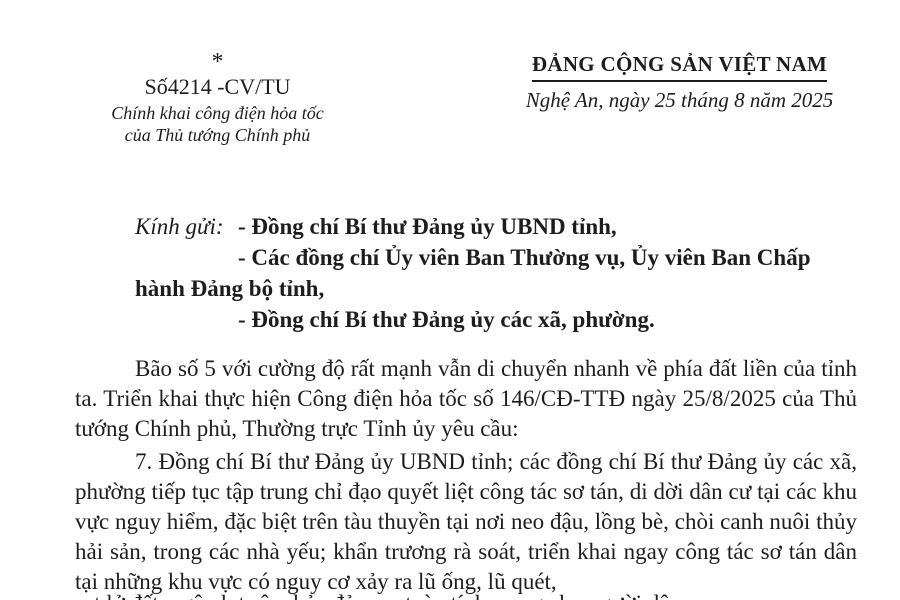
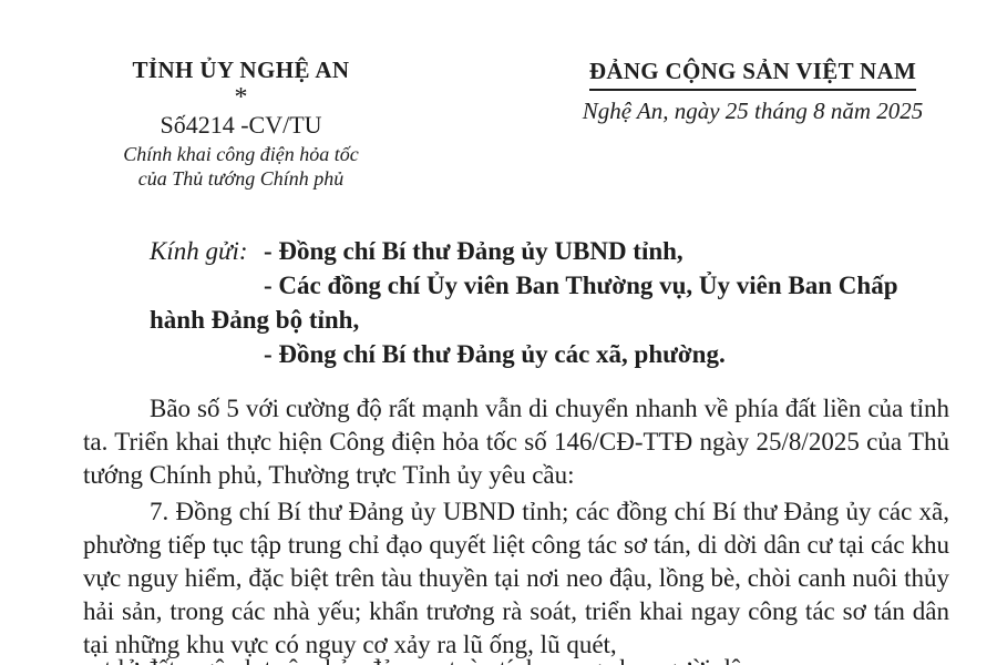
+ TỈNH ỦY NGHỆ AN
  *
  Số4214 -CV/TU
  Chính khai công điện hỏa tốc
  của Thủ tướng Chính phủ
  ĐẢNG CỘNG SẢN VIỆT NAM
  Nghệ An, ngày 25 tháng 8 năm 2025
  Kính gửi: - Đồng chí Bí thư Đảng ủy UBND tỉnh,
  - Các đồng chí Ủy viên Ban Thường vụ, Ủy viên Ban Chấp
  hành Đảng bộ tỉnh,
  - Đồng chí Bí thư Đảng ủy các xã, phường.
  Bão số 5 với cường độ rất mạnh vẫn di chuyển nhanh về phía đất liền của tỉnh ta. Triển khai thực hiện Công điện hỏa tốc số 146/CĐ-TTĐ ngày 25/8/2025 của Thủ tướng Chính phủ, Thường trực Tỉnh ủy yêu cầu:
  7. Đồng chí Bí thư Đảng ủy UBND tỉnh; các đồng chí Bí thư Đảng ủy các xã, phường tiếp tục tập trung chỉ đạo quyết liệt công tác sơ tán, di dời dân cư tại các khu vực nguy hiểm, đặc biệt trên tàu thuyền tại nơi neo đậu, lồng bè, chòi canh nuôi thủy hải sản, trong các nhà yếu; khẩn trương rà soát, triển khai ngay công tác sơ tán dân tại những khu vực có nguy cơ xảy ra lũ ống, lũ quét,
